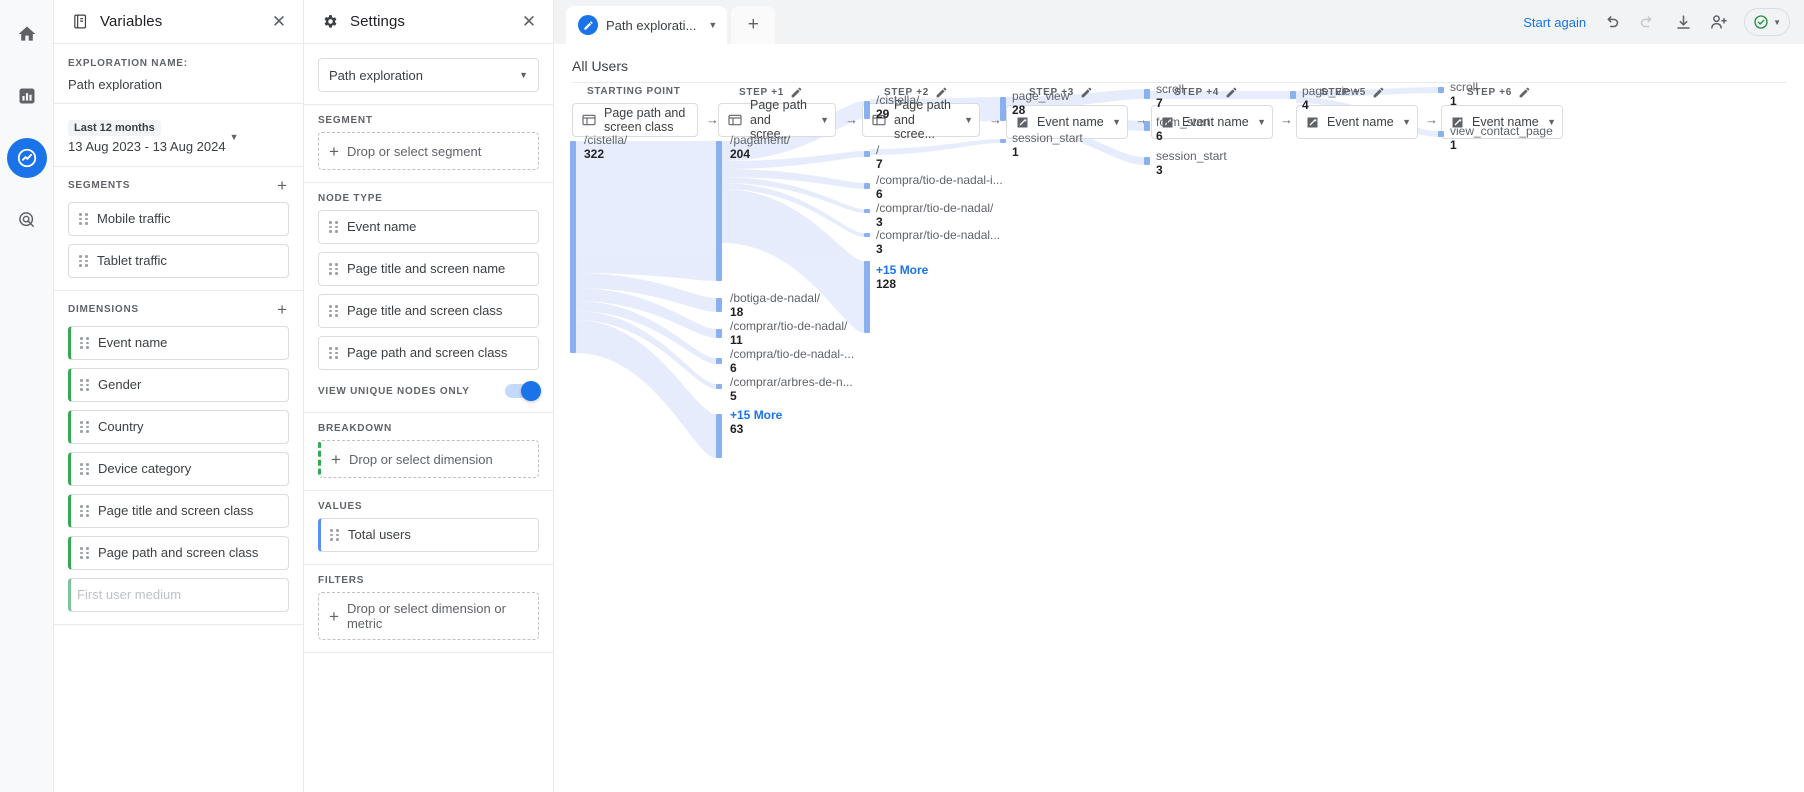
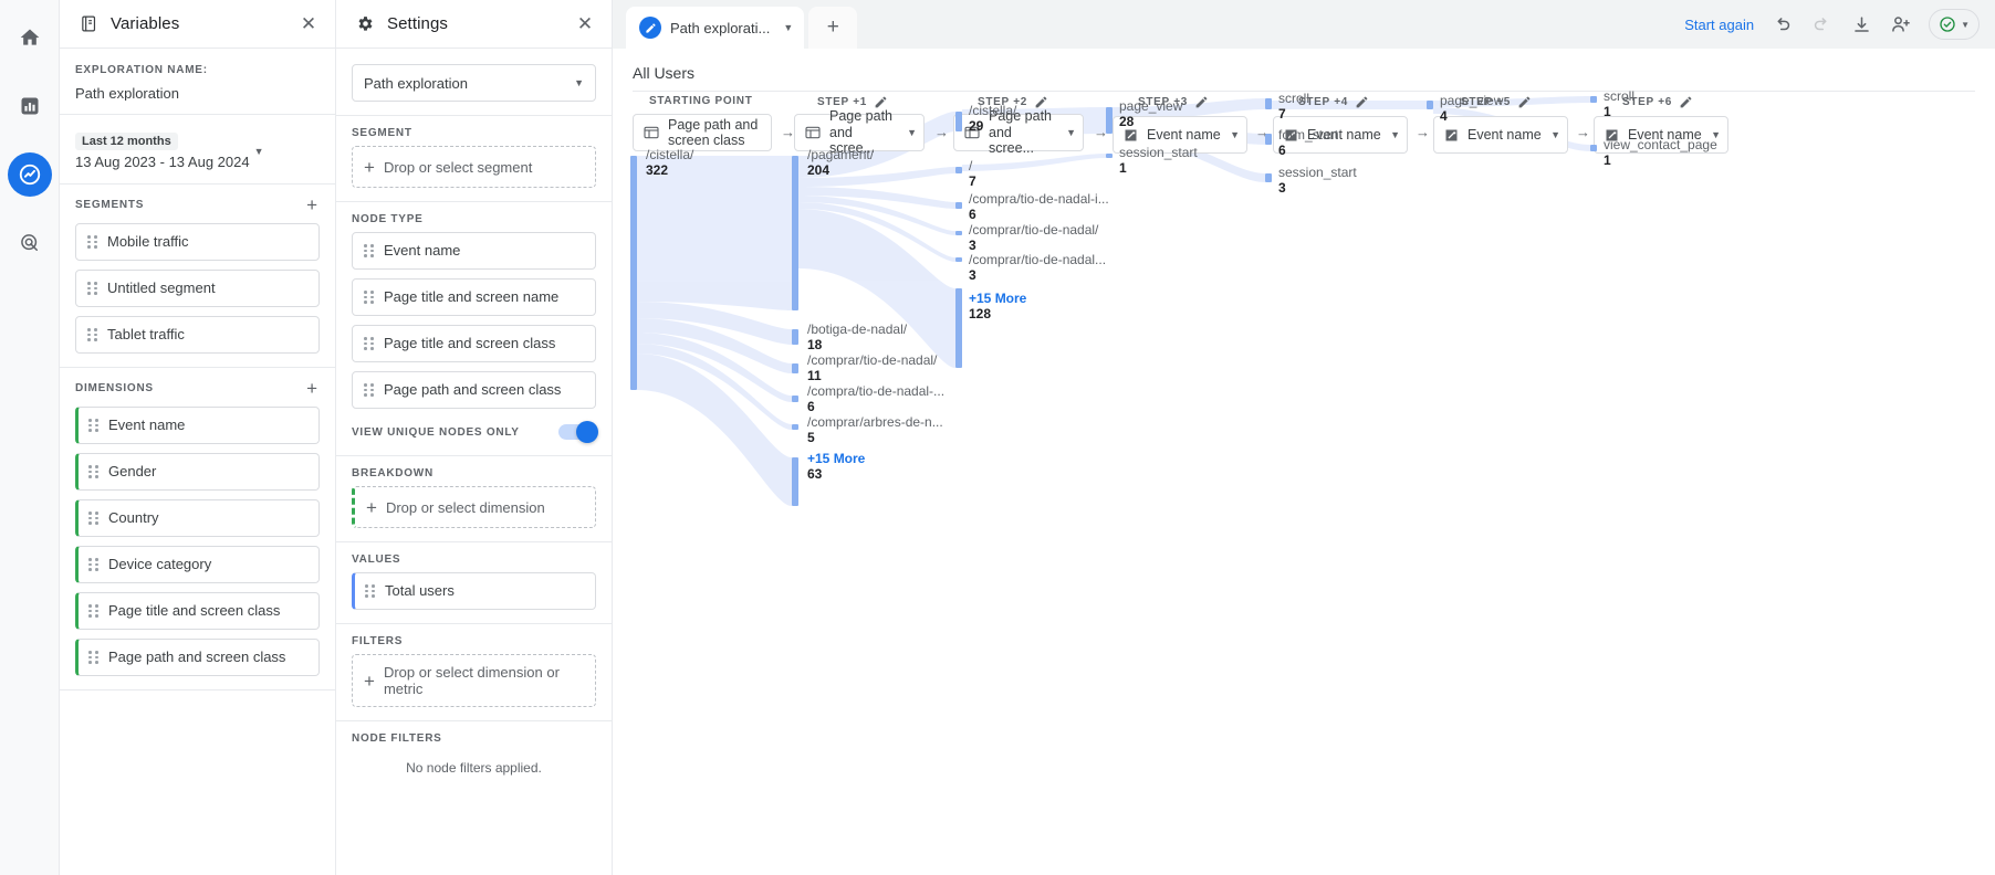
  Variables
  ✕
  EXPLORATION NAME:
  Path exploration
  Last 12 months
  13 Aug 2023 - 13 Aug 2024
  ▼
  SEGMENTS
  +
  Mobile traffic
+ Untitled segment
  Tablet traffic
  DIMENSIONS
  +
  Event name
  Gender
  Country
  Device category
  Page title and screen class
  Page path and screen class
- First user medium
  Settings
  ✕
  Path exploration
  ▼
  SEGMENT
  +
  Drop or select segment
  NODE TYPE
  Event name
  Page title and screen name
  Page title and screen class
  Page path and screen class
  VIEW UNIQUE NODES ONLY
  BREAKDOWN
  +
  Drop or select dimension
  VALUES
  Total users
  FILTERS
  +
  Drop or select dimension or metric
+ NODE FILTERS
+ No node filters applied.
  Path explorati...
  ▼
  +
  Start again
  ▼
  All Users
  STARTING POINT
  STEP +1
  STEP +2
  STEP +3
  STEP +4
  STEP +5
  STEP +6
  Page path and screen class
  →
  Page path and scree...
  ▼
  →
  Page path and scree...
  ▼
  →
  Event name
  ▼
  →
  Event name
  ▼
  →
  Event name
  ▼
  →
  Event name
  ▼
  /cistella/
  322
  /pagament/
  204
  /botiga-de-nadal/
  18
  /comprar/tio-de-nadal/
  11
  /compra/tio-de-nadal-...
  6
  /comprar/arbres-de-n...
  5
  +15 More
  63
  /cistella/
  29
  /
  7
  /compra/tio-de-nadal-i...
  6
  /comprar/tio-de-nadal/
  3
  /comprar/tio-de-nadal...
  3
  +15 More
  128
  page_view
  28
  session_start
  1
  scroll
  7
  form_start
  6
  session_start
  3
  page_view
  4
  scroll
  1
  view_contact_page
  1
